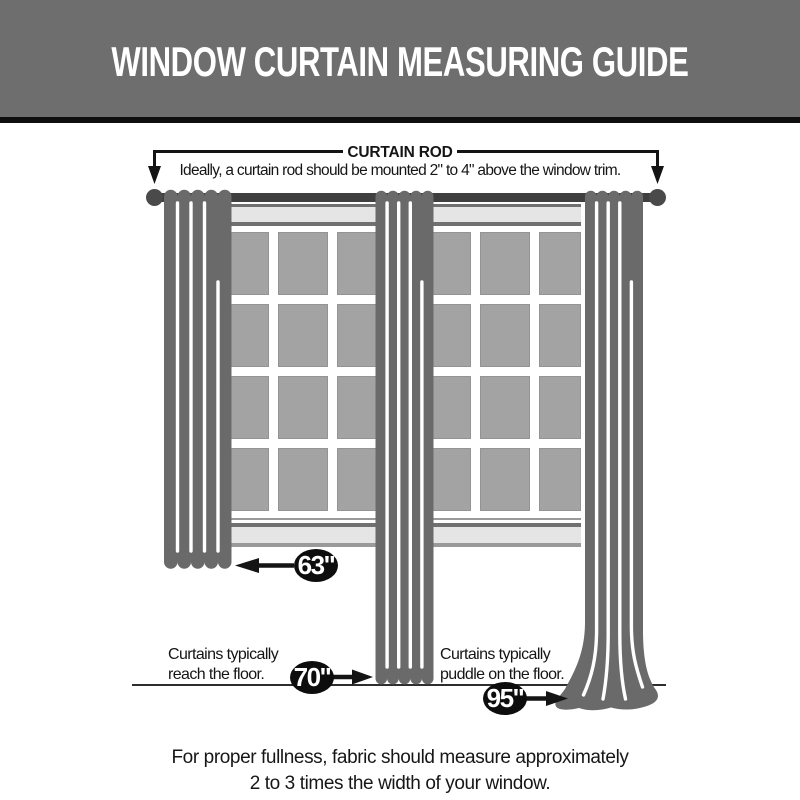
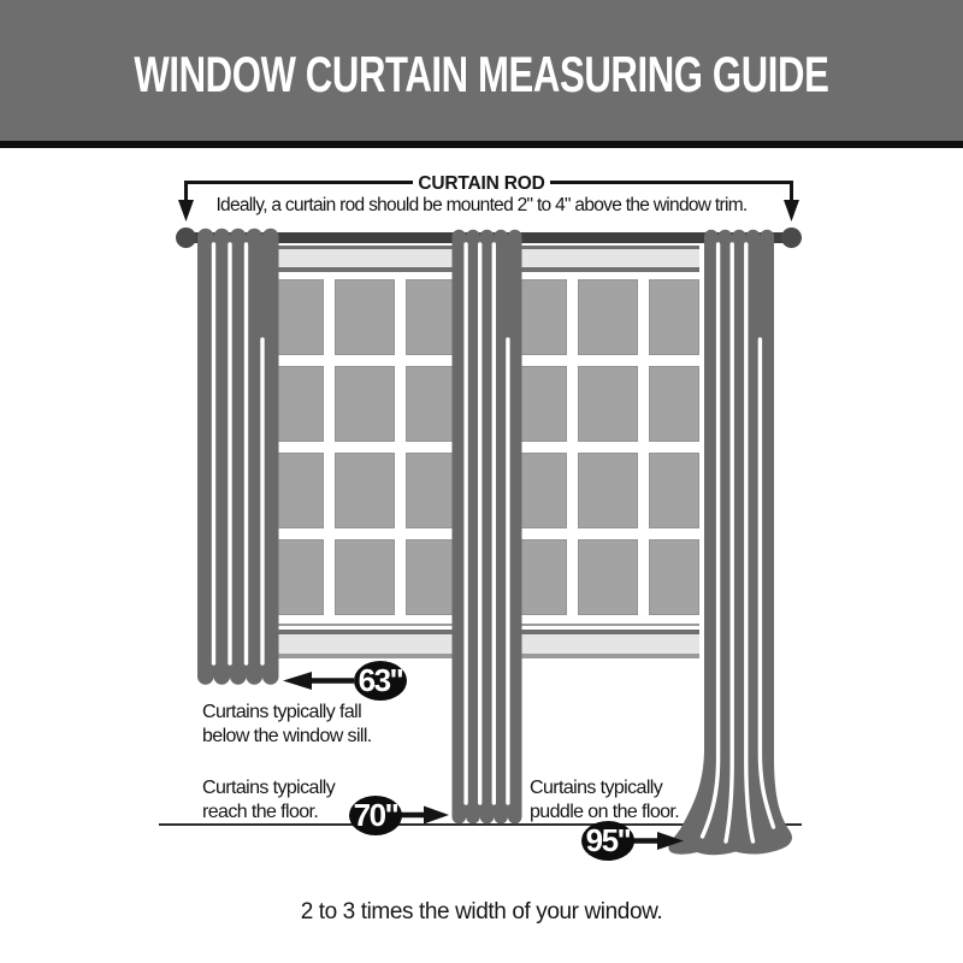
  WINDOW CURTAIN MEASURING GUIDE
  CURTAIN ROD
  Ideally, a curtain rod should be mounted 2" to 4" above the window trim.
  63"
  70"
  95"
+ Curtains typically fall
+ below the window sill.
  Curtains typically
  reach the floor.
  Curtains typically
  puddle on the floor.
- For proper fullness, fabric should measure approximately
  2 to 3 times the width of your window.
